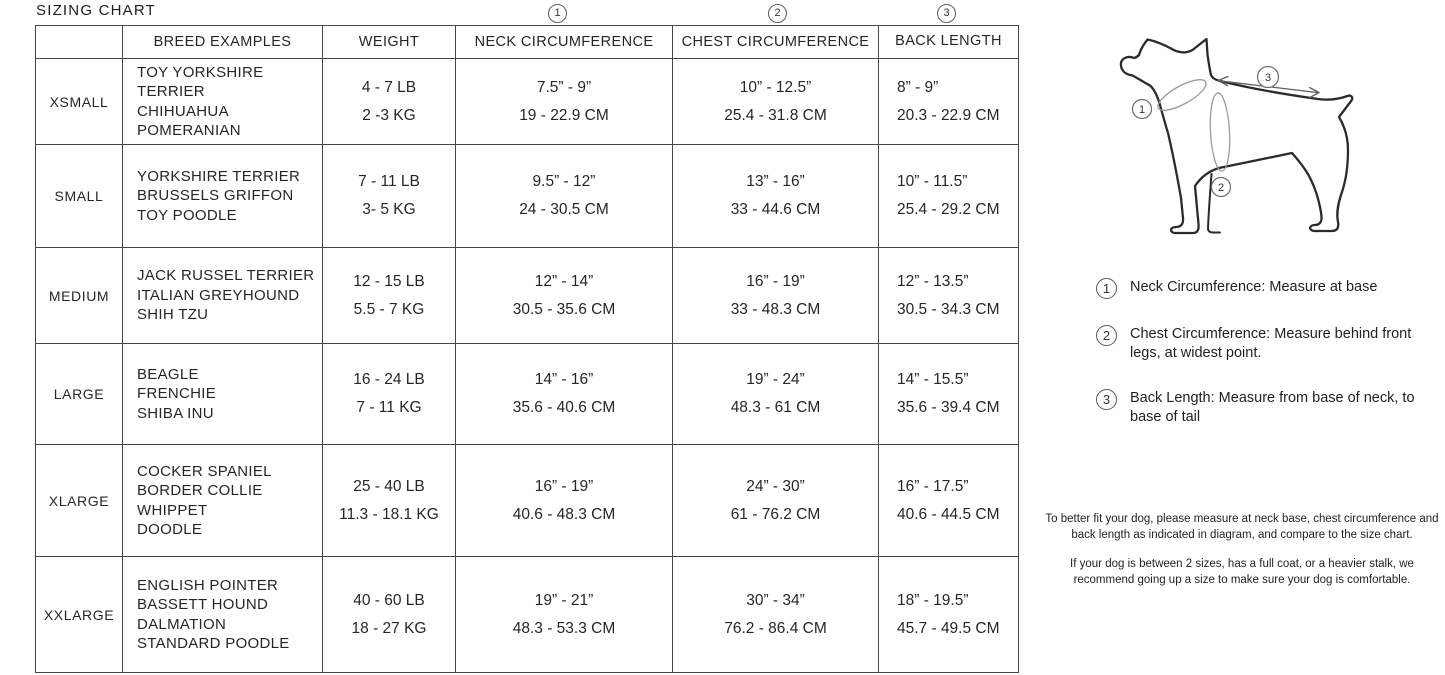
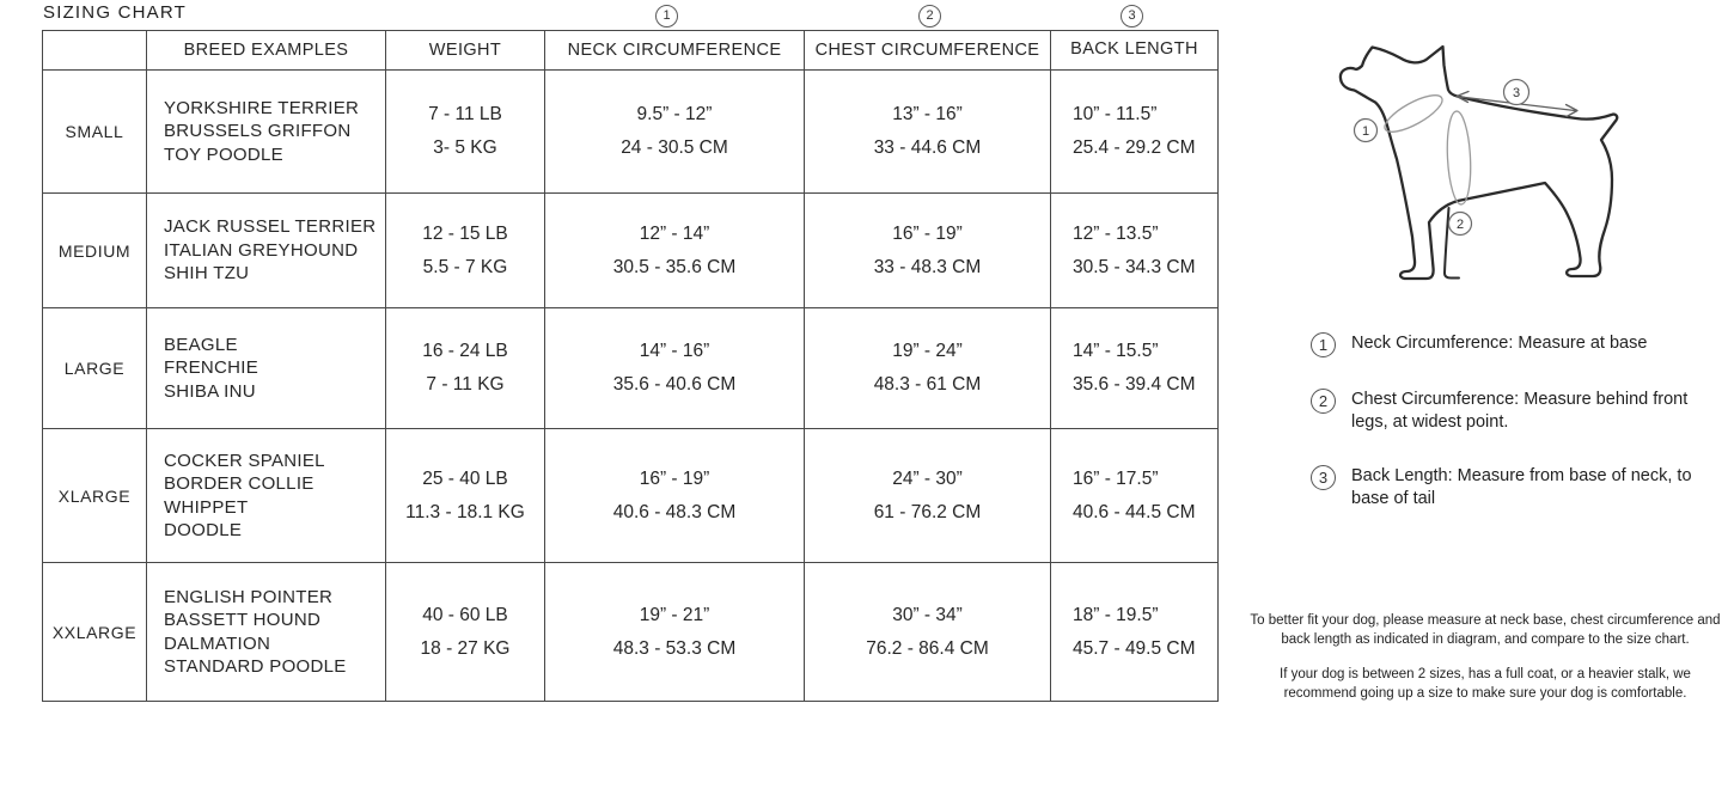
  SIZING CHART
  1
  2
  3
  	BREED EXAMPLES	WEIGHT	NECK CIRCUMFERENCE	CHEST CIRCUMFERENCE	BACK LENGTH
- XSMALL	TOY YORKSHIRE TERRIER CHIHUAHUA POMERANIAN	4 - 7 LB 2 -3 KG	7.5” - 9” 19 - 22.9 CM	10” - 12.5” 25.4 - 31.8 CM	8” - 9” 20.3 - 22.9 CM
  SMALL	YORKSHIRE TERRIER BRUSSELS GRIFFON TOY POODLE	7 - 11 LB 3- 5 KG	9.5” - 12” 24 - 30.5 CM	13” - 16” 33 - 44.6 CM	10” - 11.5” 25.4 - 29.2 CM
  MEDIUM	JACK RUSSEL TERRIER ITALIAN GREYHOUND SHIH TZU	12 - 15 LB 5.5 - 7 KG	12” - 14” 30.5 - 35.6 CM	16” - 19” 33 - 48.3 CM	12” - 13.5” 30.5 - 34.3 CM
  LARGE	BEAGLE FRENCHIE SHIBA INU	16 - 24 LB 7 - 11 KG	14” - 16” 35.6 - 40.6 CM	19” - 24” 48.3 - 61 CM	14” - 15.5” 35.6 - 39.4 CM
  XLARGE	COCKER SPANIEL BORDER COLLIE WHIPPET DOODLE	25 - 40 LB 11.3 - 18.1 KG	16” - 19” 40.6 - 48.3 CM	24” - 30” 61 - 76.2 CM	16” - 17.5” 40.6 - 44.5 CM
  XXLARGE	ENGLISH POINTER BASSETT HOUND DALMATION STANDARD POODLE	40 - 60 LB 18 - 27 KG	19” - 21” 48.3 - 53.3 CM	30” - 34” 76.2 - 86.4 CM	18” - 19.5” 45.7 - 49.5 CM
  1
  2
  3
  1
  Neck Circumference: Measure at base
  2
  Chest Circumference: Measure behind front legs, at widest point.
  3
  Back Length: Measure from base of neck, to base of tail
  To better fit your dog, please measure at neck base, chest circumference and back length as indicated in diagram, and compare to the size chart.
  If your dog is between 2 sizes, has a full coat, or a heavier stalk, we recommend going up a size to make sure your dog is comfortable.
